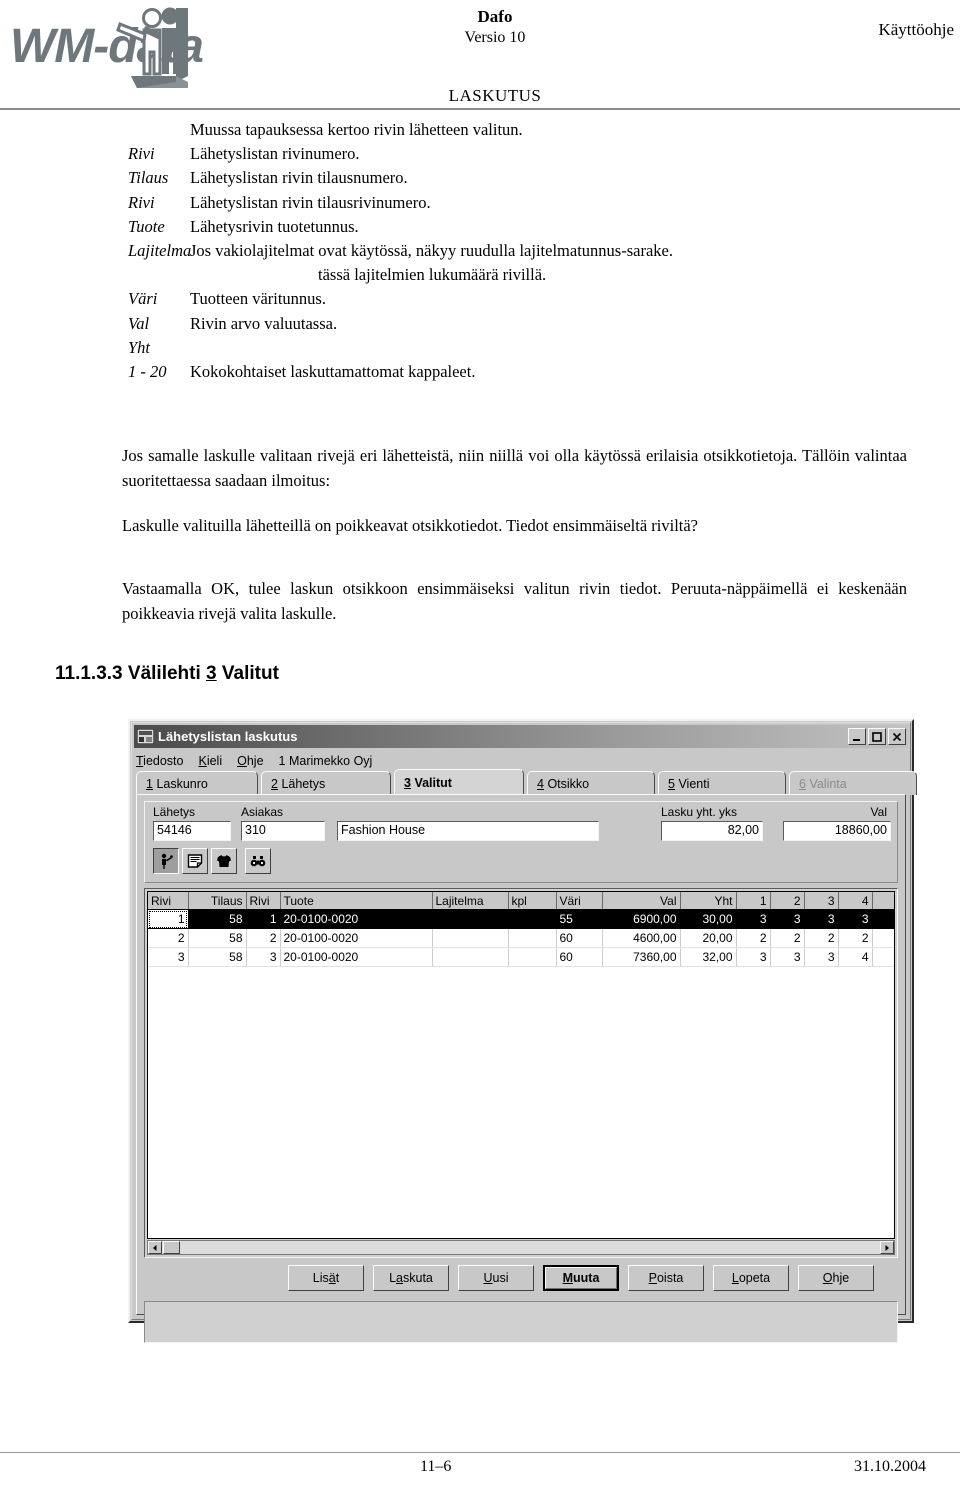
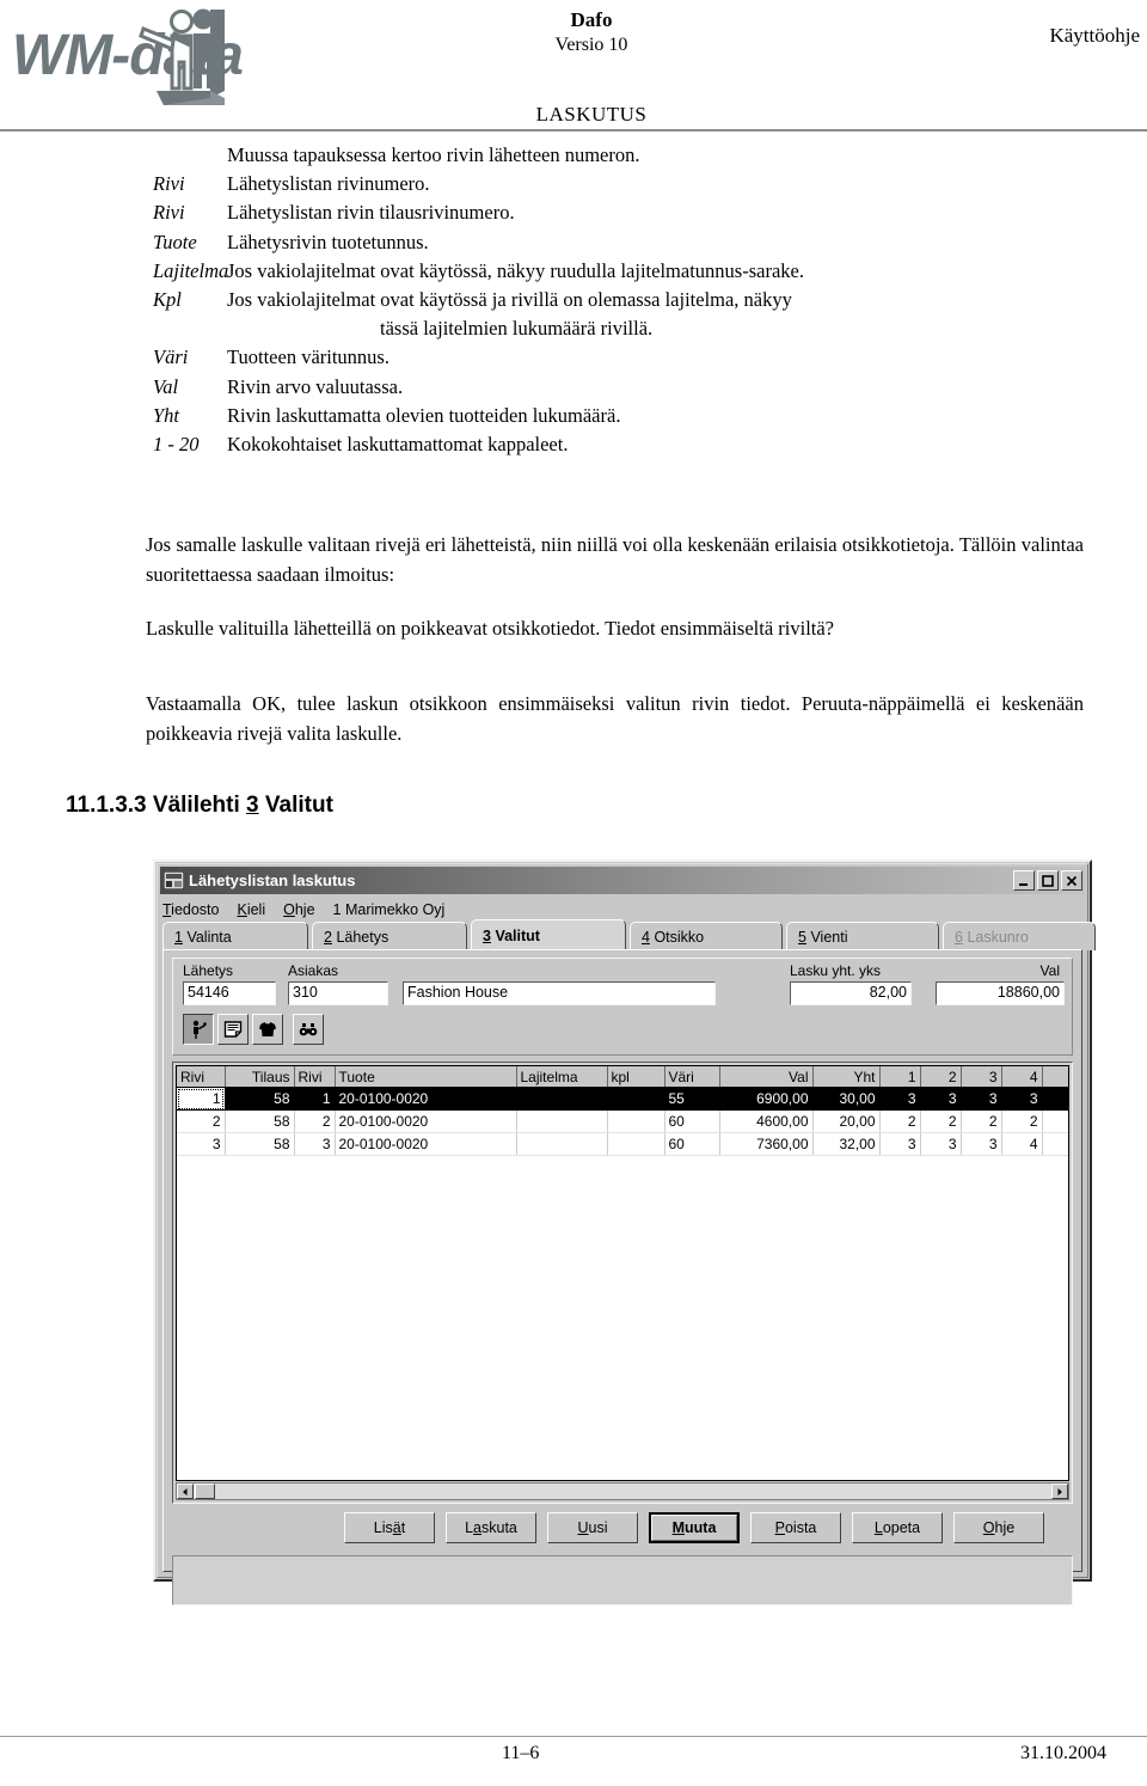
  WM-da
  Dafo
  Versio 10
  Käyttöohje
  LASKUTUS
- Muussa tapauksessa kertoo rivin lähetteen valitun.
+ Muussa tapauksessa kertoo rivin lähetteen numeron.
  Rivi
  Lähetyslistan rivinumero.
- Tilaus
- Lähetyslistan rivin tilausnumero.
  Rivi
  Lähetyslistan rivin tilausrivinumero.
  Tuote
  Lähetysrivin tuotetunnus.
  Lajitelma
  Jos vakiolajitelmat ovat käytössä, näkyy ruudulla lajitelmatunnus-sarake.
+ Kpl
+ Jos vakiolajitelmat ovat käytössä ja rivillä on olemassa lajitelma, näkyy
  tässä lajitelmien lukumäärä rivillä.
  Väri
  Tuotteen väritunnus.
  Val
  Rivin arvo valuutassa.
  Yht
+ Rivin laskuttamatta olevien tuotteiden lukumäärä.
  1 - 20
  Kokokohtaiset laskuttamattomat kappaleet.
- Jos samalle laskulle valitaan rivejä eri lähetteistä, niin niillä voi olla käytössä erilaisia otsikkotietoja. Tällöin valintaa suoritettaessa saadaan ilmoitus:
+ Jos samalle laskulle valitaan rivejä eri lähetteistä, niin niillä voi olla keskenään erilaisia otsikkotietoja. Tällöin valintaa suoritettaessa saadaan ilmoitus:
  Laskulle valituilla lähetteillä on poikkeavat otsikkotiedot. Tiedot ensimmäiseltä riviltä?
  Vastaamalla OK, tulee laskun otsikkoon ensimmäiseksi valitun rivin tiedot. Peruuta-näppäimellä ei keskenään poikkeavia rivejä valita laskulle.
  11.1.3.3 Välilehti 3 Valitut
  Lähetyslistan laskutus
  Tiedosto
  Kieli
  Ohje
  1 Marimekko Oyj
  1
- Laskunro
+ Valinta
  2
  Lähetys
  3
  Valitut
  4
  Otsikko
  5
  Vienti
  6
- Valinta
+ Laskunro
  Lähetys
  54146
  Asiakas
  310
  Fashion House
  Lasku yht. yks
  82,00
  Val
  18860,00
  Rivi	Tilaus	Rivi	Tuote	Lajitelma	kpl	Väri	Val	Yht	1	2	3	4
  1	58	1	20-0100-0020			55	6900,00	30,00	3	3	3	3
  2	58	2	20-0100-0020			60	4600,00	20,00	2	2	2	2
  3	58	3	20-0100-0020			60	7360,00	32,00	3	3	3	4
  Lisät
  Laskuta
  Uusi
  Muuta
  Poista
  Lopeta
  Ohje
  11–6
  31.10.2004
